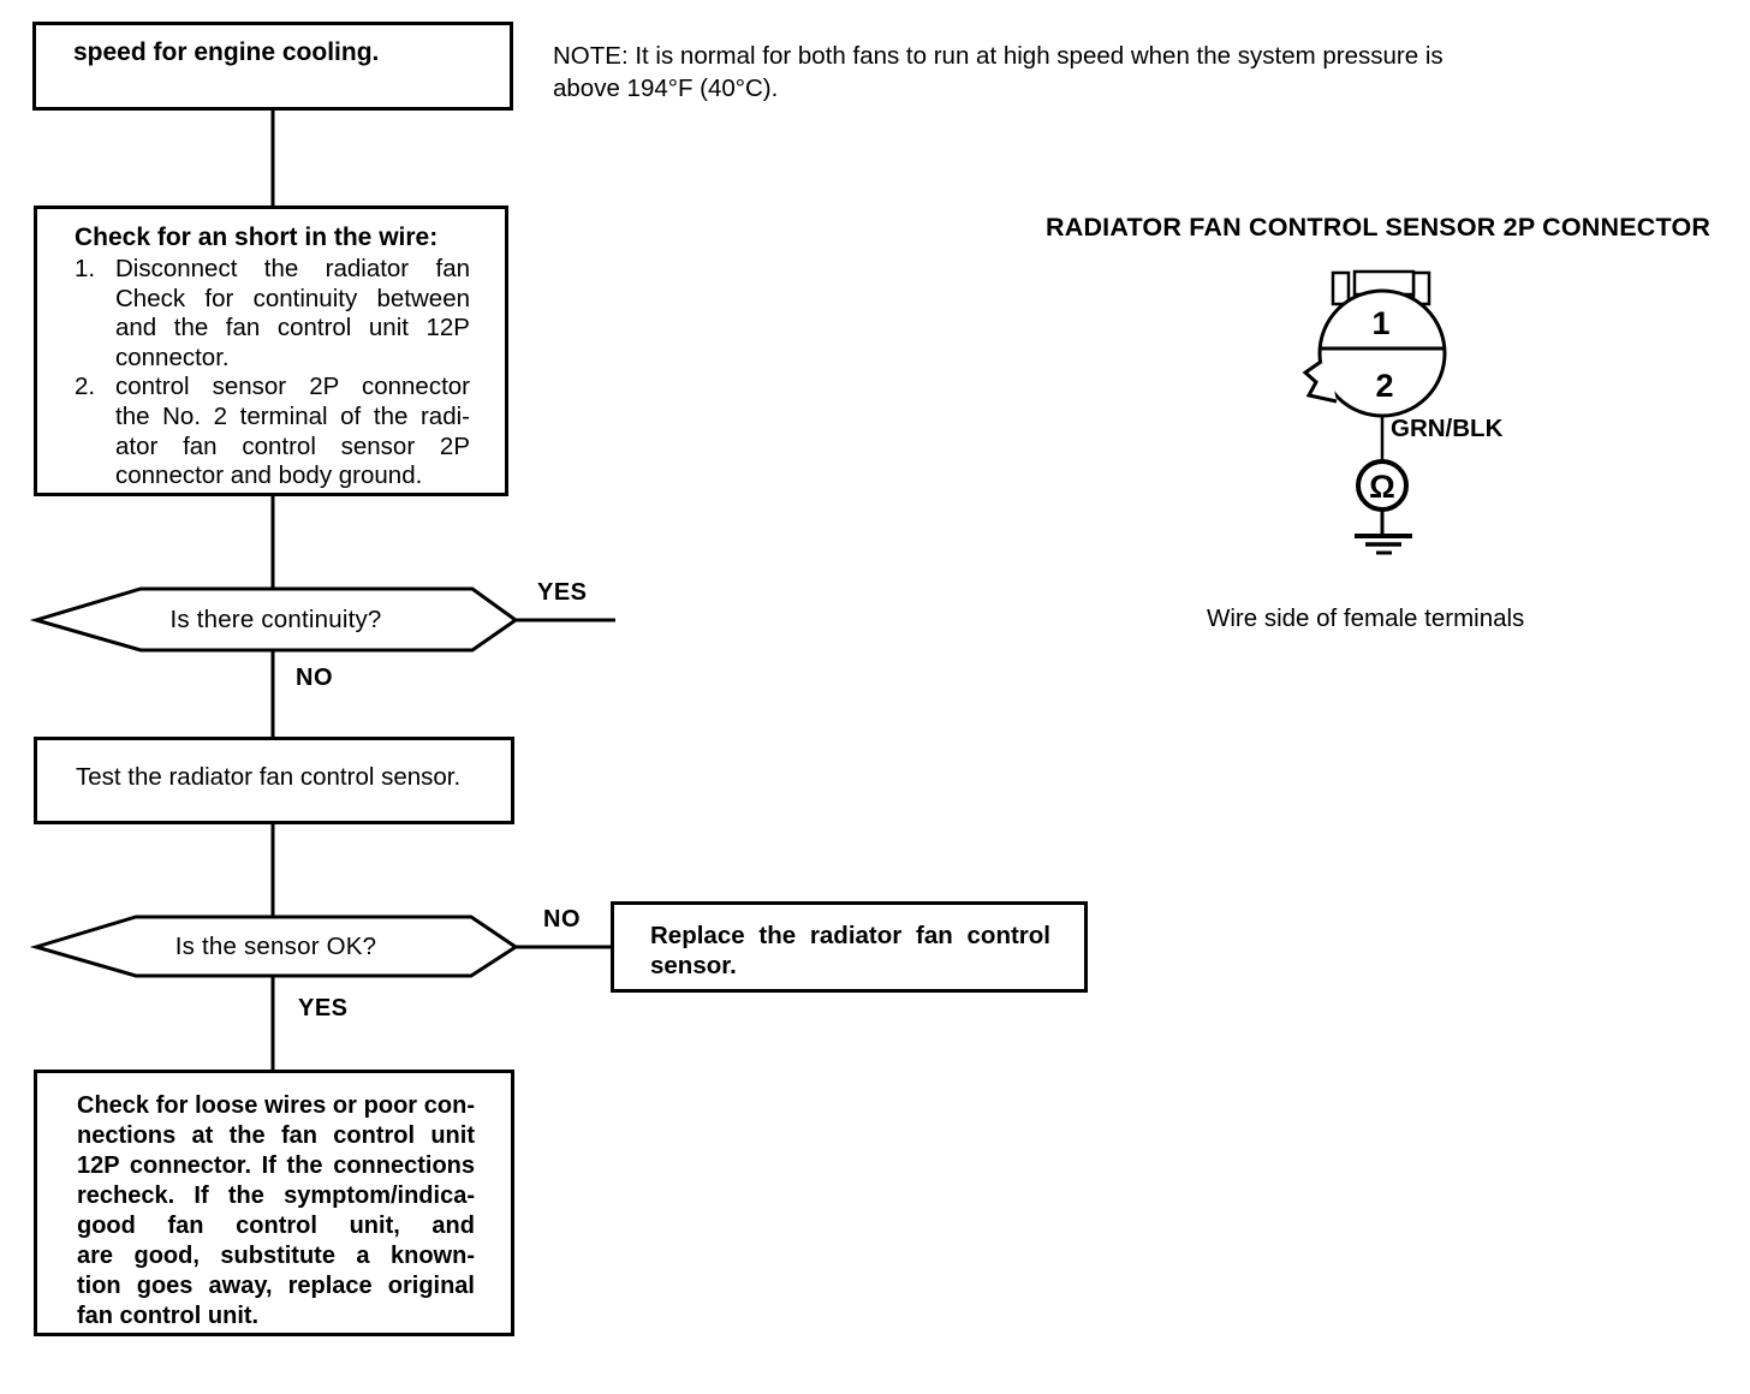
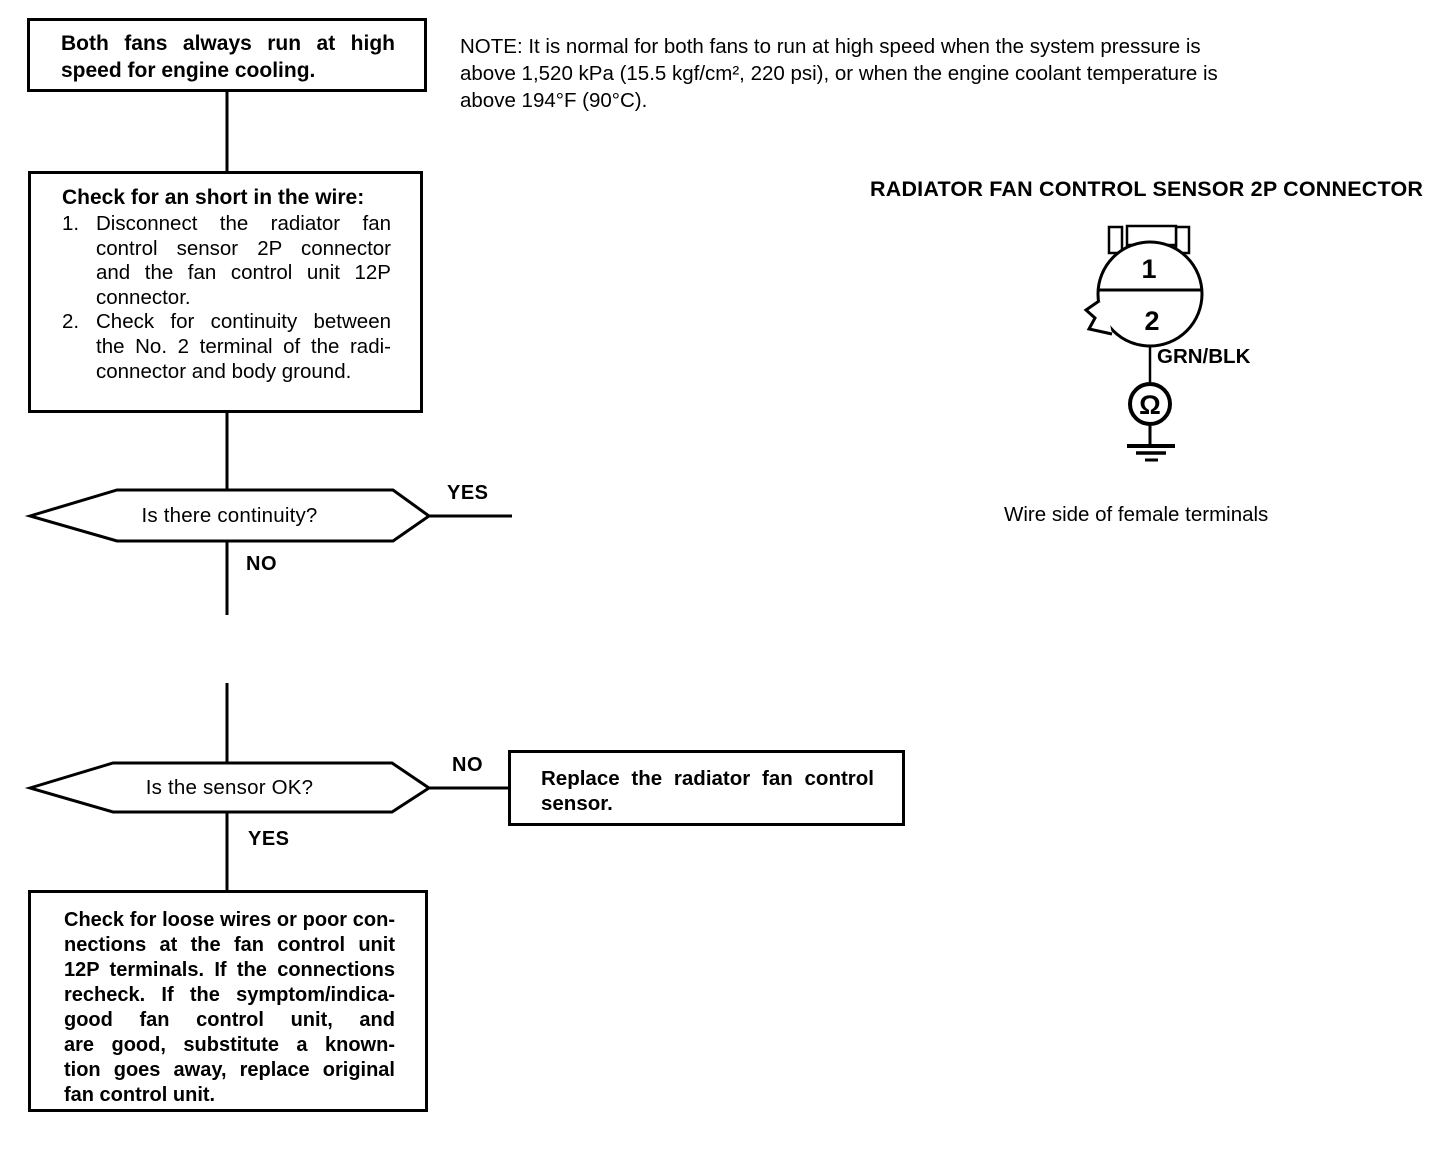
  1
  2
  Ω
+ Both fans always run at high
  speed for engine cooling.
  NOTE: It is normal for both fans to run at high speed when the system pressure is
+ above 1,520 kPa (15.5 kgf/cm², 220 psi), or when the engine coolant temperature is
- above 194°F (40°C).
+ above 194°F (90°C).
  Check for an short in the wire:
  1.
  Disconnect the radiator fan
- Check for continuity between
+ control sensor 2P connector
  and the fan control unit 12P
  connector.
  2.
- control sensor 2P connector
+ Check for continuity between
  the No. 2 terminal of the radi-
- ator fan control sensor 2P
  connector and body ground.
  RADIATOR FAN CONTROL SENSOR 2P CONNECTOR
  GRN/BLK
  Wire side of female terminals
  Is there continuity?
  YES
  NO
- Test the radiator fan control sensor.
  Is the sensor OK?
  NO
  YES
  Replace the radiator fan control
  sensor.
  Check for loose wires or poor con-
  nections at the fan control unit
- 12P connector. If the connections
+ 12P terminals. If the connections
  recheck. If the symptom/indica-
  good fan control unit, and
  are good, substitute a known-
  tion goes away, replace original
  fan control unit.
